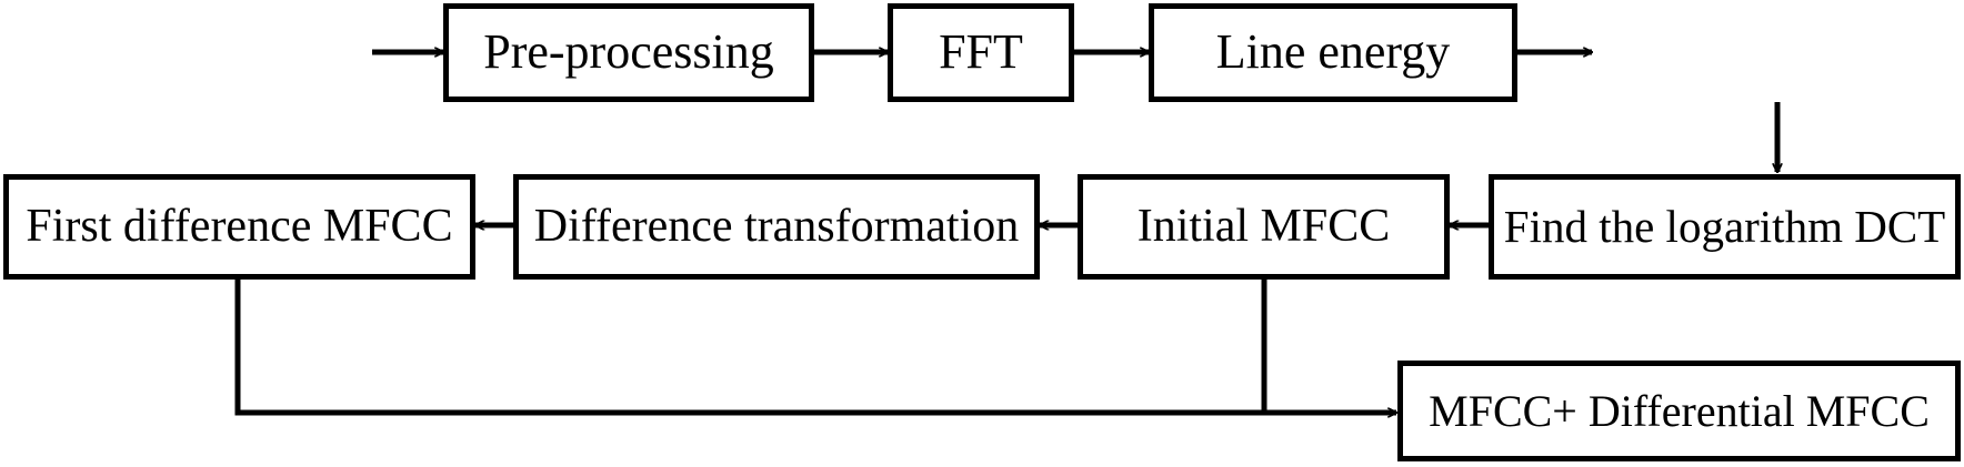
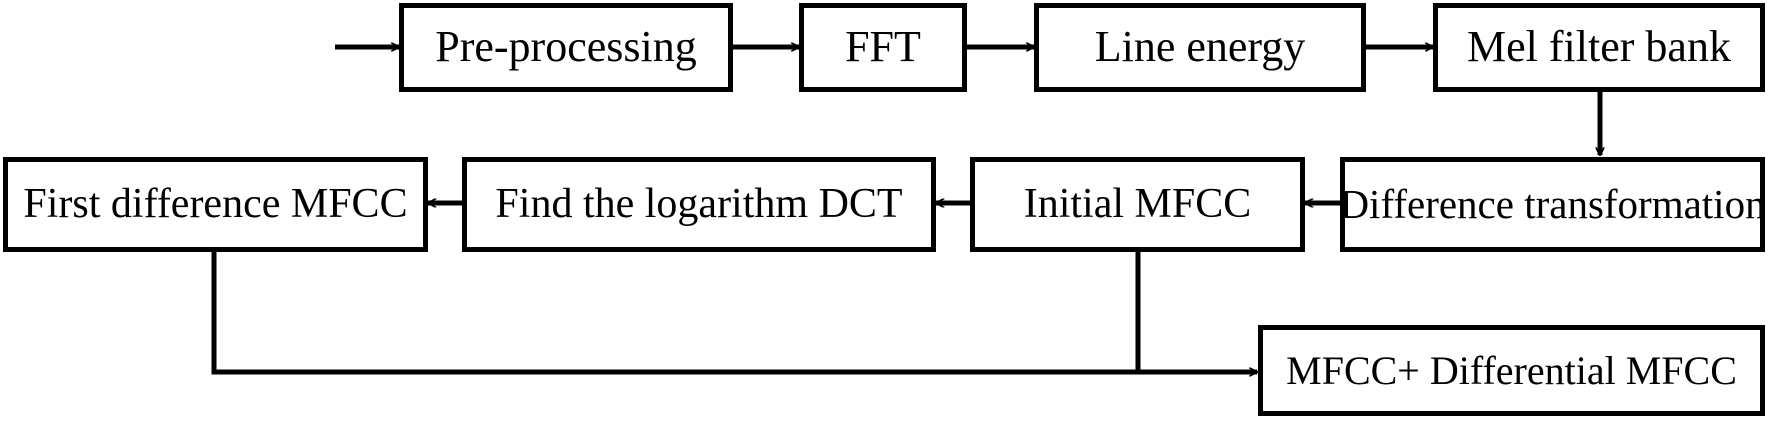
  Pre-processing
  FFT
  Line energy
+ Mel filter bank
  First difference MFCC
- Difference transformation
+ Find the logarithm DCT
  Initial MFCC
- Find the logarithm DCT
+ Difference transformation
  MFCC+ Differential MFCC
